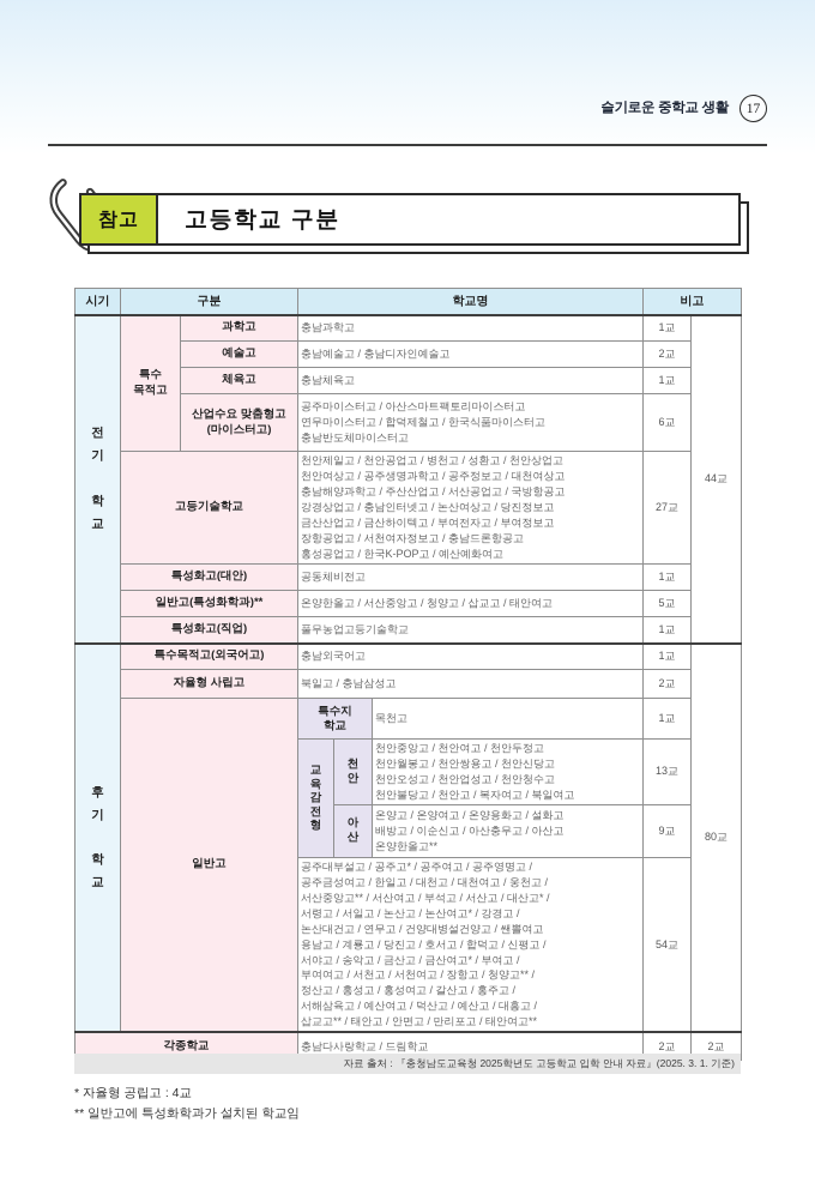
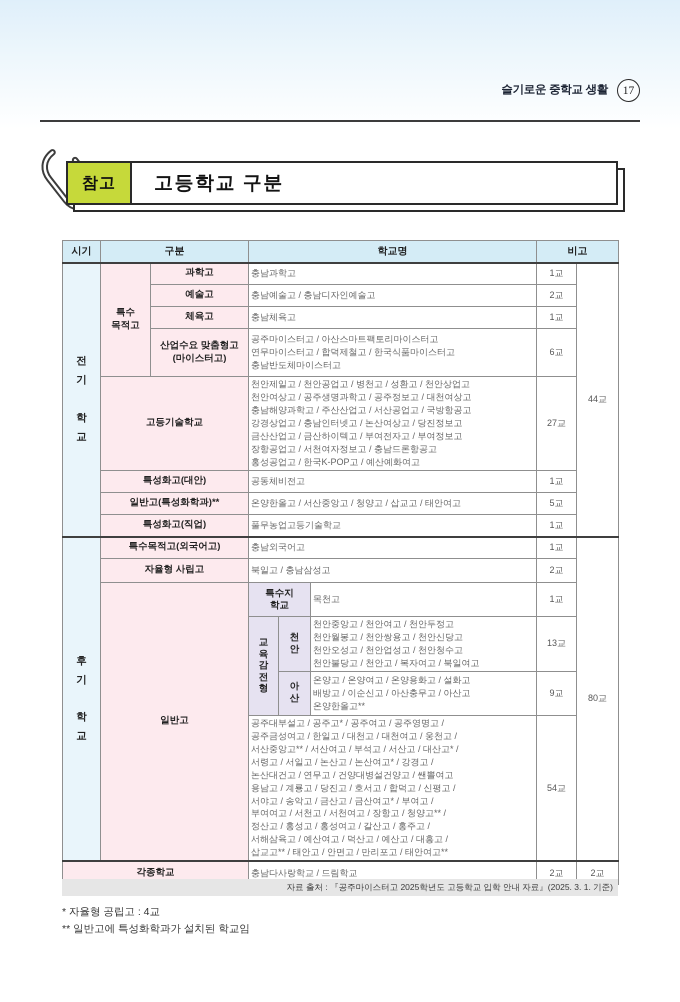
  슬기로운 중학교 생활
  17
  참고
  고등학교 구분
  시기	구분	학교명	비고
  전 기 학 교	특수 목적고	과학고	충남과학고	1교	44교
  예술고	충남예술고 / 충남디자인예술고	2교
  체육고	충남체육고	1교
  산업수요 맞춤형고 (마이스터고)	공주마이스터고 / 아산스마트팩토리마이스터고 연무마이스터고 / 합덕제철고 / 한국식품마이스터고 충남반도체마이스터고	6교
  고등기술학교	천안제일고 / 천안공업고 / 병천고 / 성환고 / 천안상업고 천안여상고 / 공주생명과학고 / 공주정보고 / 대천여상고 충남해양과학고 / 주산산업고 / 서산공업고 / 국방항공고 강경상업고 / 충남인터넷고 / 논산여상고 / 당진정보고 금산산업고 / 금산하이텍고 / 부여전자고 / 부여정보고 장항공업고 / 서천여자정보고 / 충남드론항공고 홍성공업고 / 한국K-POP고 / 예산예화여고	27교
  특성화고(대안)	공동체비전고	1교
  일반고(특성화학과)**	온양한올고 / 서산중앙고 / 청양고 / 삽교고 / 태안여고	5교
  특성화고(직업)	풀무농업고등기술학교	1교
  후 기 학 교	특수목적고(외국어고)	충남외국어고	1교	80교
  자율형 사립고	북일고 / 충남삼성고	2교
  일반고	특수지 학교	목천고	1교
  교 육 감 전 형	천 안	천안중앙고 / 천안여고 / 천안두정고 천안월봉고 / 천안쌍용고 / 천안신당고 천안오성고 / 천안업성고 / 천안청수고 천안불당고 / 천안고 / 복자여고 / 북일여고	13교
  아 산	온양고 / 온양여고 / 온양용화고 / 설화고 배방고 / 이순신고 / 아산충무고 / 아산고 온양한올고**	9교
  공주대부설고 / 공주고* / 공주여고 / 공주영명고 / 공주금성여고 / 한일고 / 대천고 / 대천여고 / 웅천고 / 서산중앙고** / 서산여고 / 부석고 / 서산고 / 대산고* / 서령고 / 서일고 / 논산고 / 논산여고* / 강경고 / 논산대건고 / 연무고 / 건양대병설건양고 / 쌘뽈여고 용남고 / 계룡고 / 당진고 / 호서고 / 합덕고 / 신평고 / 서야고 / 송악고 / 금산고 / 금산여고* / 부여고 / 부여여고 / 서천고 / 서천여고 / 장항고 / 청양고** / 정산고 / 홍성고 / 홍성여고 / 갈산고 / 홍주고 / 서해삼육고 / 예산여고 / 덕산고 / 예산고 / 대흥고 / 삽교고** / 태안고 / 안면고 / 만리포고 / 태안여고**	54교
  각종학교	충남다사랑학교 / 드림학교	2교	2교
- 자료 출처 : 『충청남도교육청 2025학년도 고등학교 입학 안내 자료』(2025. 3. 1. 기준)
+ 자료 출처 : 『공주마이스터고 2025학년도 고등학교 입학 안내 자료』(2025. 3. 1. 기준)
  * 자율형 공립고 : 4교
  ** 일반고에 특성화학과가 설치된 학교임
